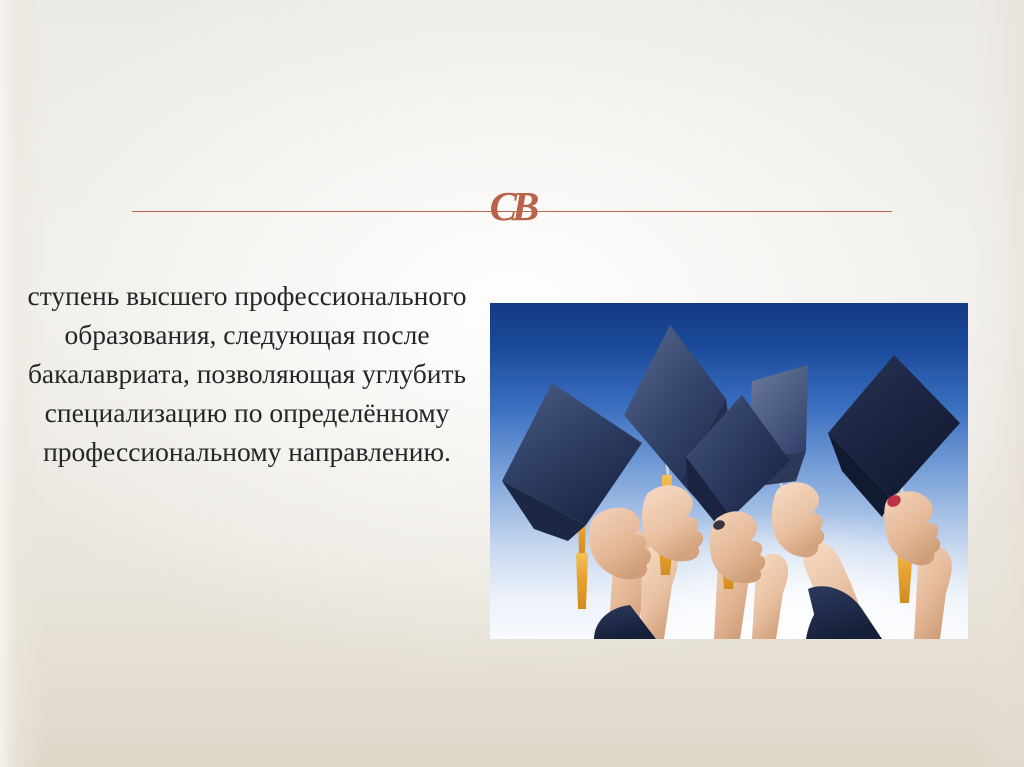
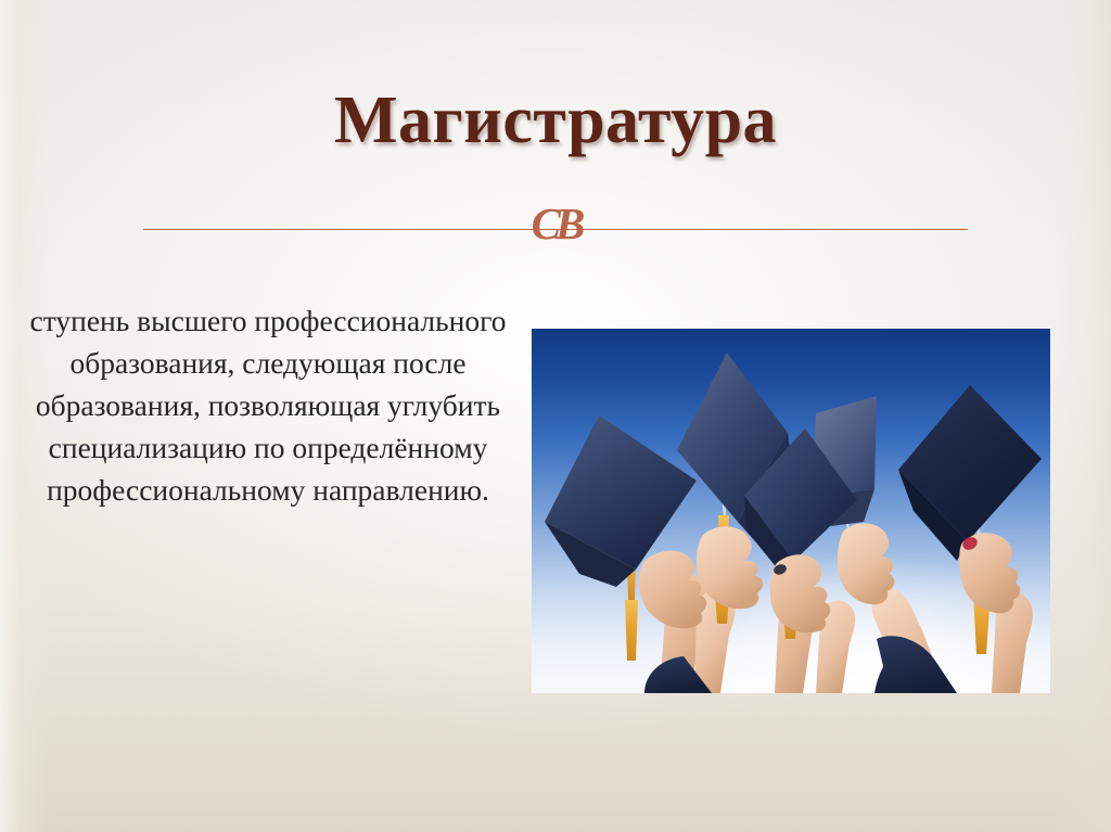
+ Магистратура
  CB
- ступень высшего профессионального образования, следующая после бакалавриата, позволяющая углубить специализацию по определённому профессиональному направлению.
+ ступень высшего профессионального образования, следующая после образования, позволяющая углубить специализацию по определённому профессиональному направлению.
